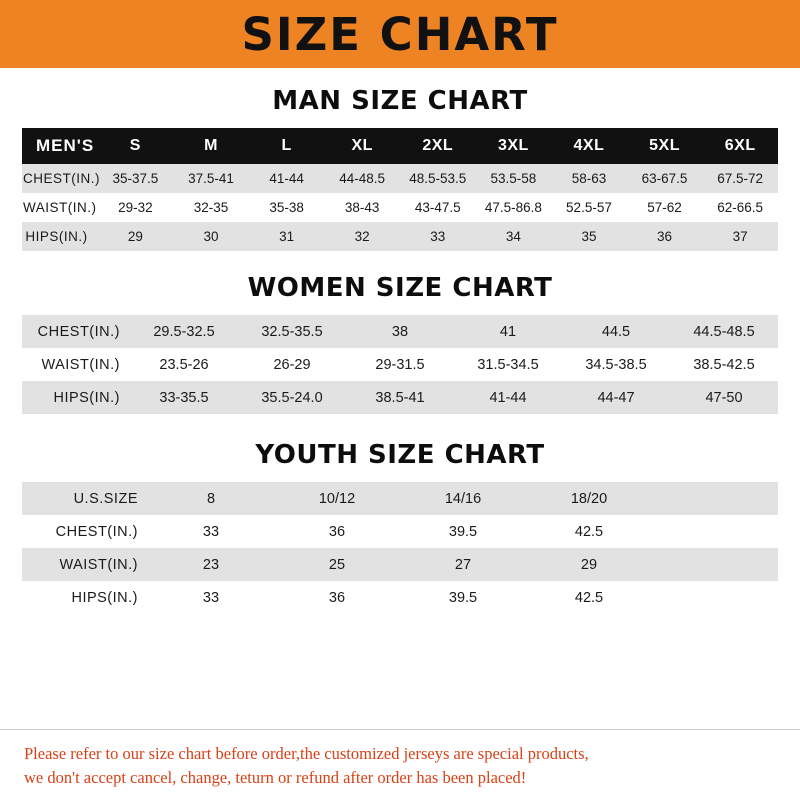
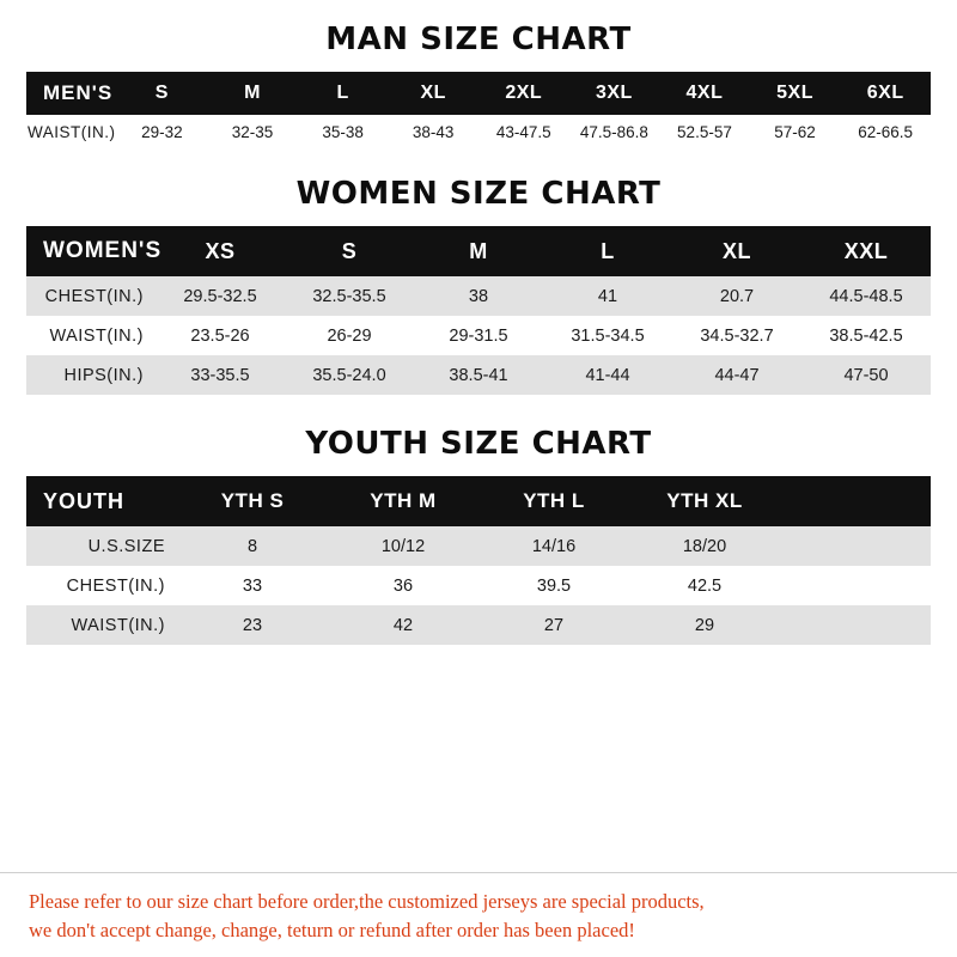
- SIZE CHART
  MAN SIZE CHART
  MEN'S	S	M	L	XL	2XL	3XL	4XL	5XL	6XL
- CHEST(IN.)	35-37.5	37.5-41	41-44	44-48.5	48.5-53.5	53.5-58	58-63	63-67.5	67.5-72
  WAIST(IN.)	29-32	32-35	35-38	38-43	43-47.5	47.5-86.8	52.5-57	57-62	62-66.5
- HIPS(IN.)	29	30	31	32	33	34	35	36	37
  WOMEN SIZE CHART
+ WOMEN'S	XS	S	M	L	XL	XXL
- CHEST(IN.)	29.5-32.5	32.5-35.5	38	41	44.5	44.5-48.5
+ CHEST(IN.)	29.5-32.5	32.5-35.5	38	41	20.7	44.5-48.5
- WAIST(IN.)	23.5-26	26-29	29-31.5	31.5-34.5	34.5-38.5	38.5-42.5
+ WAIST(IN.)	23.5-26	26-29	29-31.5	31.5-34.5	34.5-32.7	38.5-42.5
  HIPS(IN.)	33-35.5	35.5-24.0	38.5-41	41-44	44-47	47-50
  YOUTH SIZE CHART
+ YOUTH	YTH S	YTH M	YTH L	YTH XL
  U.S.SIZE	8	10/12	14/16	18/20
  CHEST(IN.)	33	36	39.5	42.5
- WAIST(IN.)	23	25	27	29
+ WAIST(IN.)	23	42	27	29
- HIPS(IN.)	33	36	39.5	42.5
  Please refer to our size chart before order,the customized jerseys are special products,
- we don't accept cancel, change, teturn or refund after order has been placed!
+ we don't accept change, change, teturn or refund after order has been placed!
